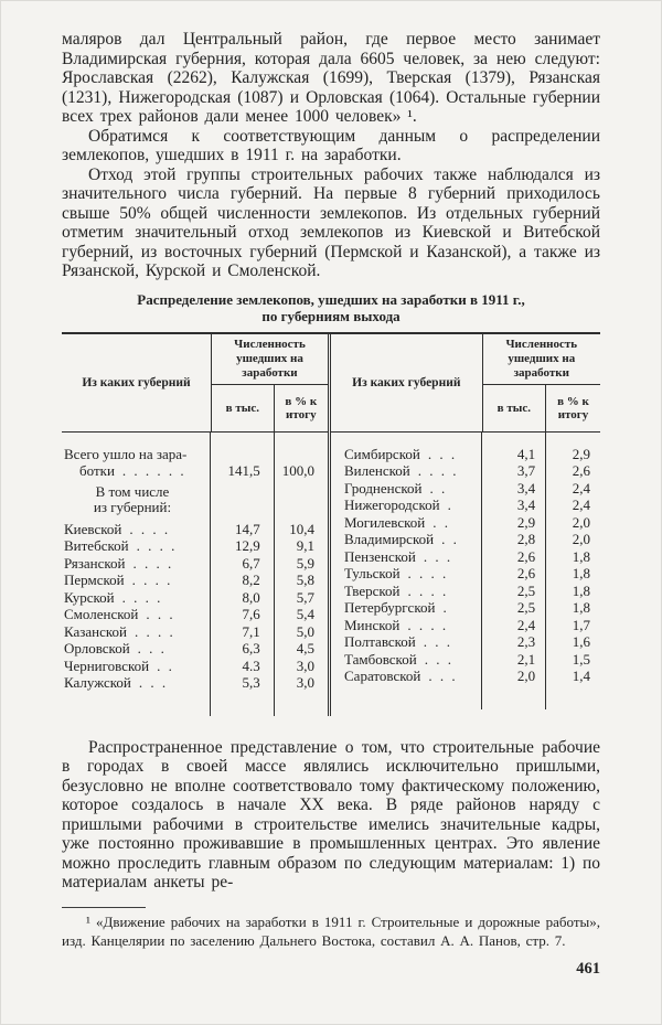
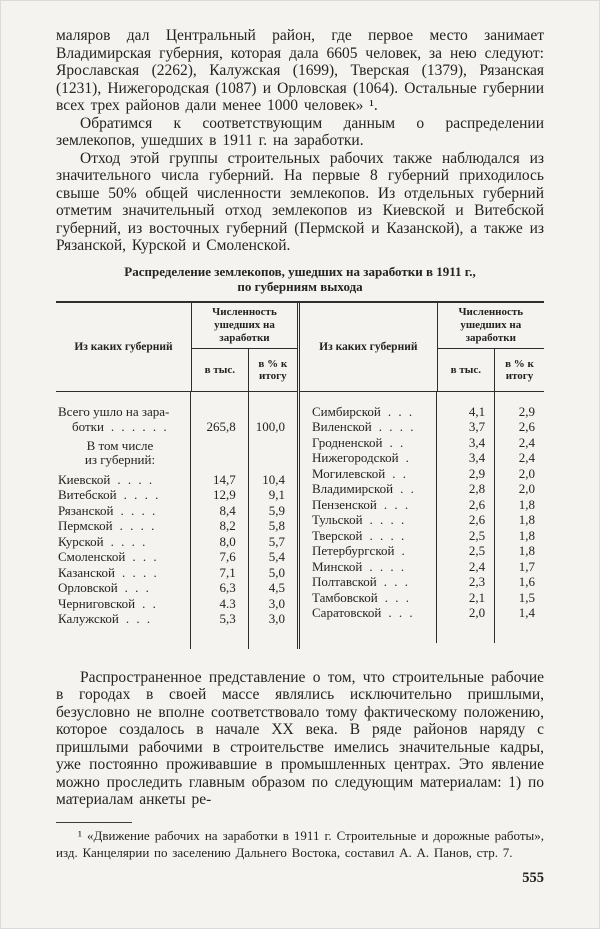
  маляров дал Центральный район, где первое место занимает Владимирская губерния, которая дала 6605 человек, за нею следуют: Ярославская (2262), Калужская (1699), Тверская (1379), Рязанская (1231), Нижегородская (1087) и Орловская (1064). Остальные губернии всех трех районов дали менее 1000 человек» ¹.
  Обратимся к соответствующим данным о распределении землекопов, ушедших в 1911 г. на заработки.
  Отход этой группы строительных рабочих также наблюдался из значительного числа губерний. На первые 8 губерний приходилось свыше 50% общей численности землекопов. Из отдельных губерний отметим значительный отход землекопов из Киевской и Витебской губерний, из восточных губерний (Пермской и Казанской), а также из Рязанской, Курской и Смоленской.
  Распределение землекопов, ушедших на заработки в 1911 г.,
  по губерниям выхода
  Из каких губерний
  Численность ушедших на заработки
  в тыс.
  в % к итогу
  Всего ушло на зара-
  ботки . . . . . .
- 141,5
+ 265,8
  100,0
  В том числе
  из губерний:
  Киевской . . . .
  14,7
  10,4
  Витебской . . . .
  12,9
  9,1
  Рязанской . . . .
- 6,7
+ 8,4
  5,9
  Пермской . . . .
  8,2
  5,8
  Курской . . . .
  8,0
  5,7
  Смоленской . . .
  7,6
  5,4
  Казанской . . . .
  7,1
  5,0
  Орловской . . .
  6,3
  4,5
  Черниговской . .
  4.3
  3,0
  Калужской . . .
  5,3
  3,0
  Из каких губерний
  Численность ушедших на заработки
  в тыс.
  в % к итогу
  Симбирской . . .
  4,1
  2,9
  Виленской . . . .
  3,7
  2,6
  Гродненской . .
  3,4
  2,4
  Нижегородской .
  3,4
  2,4
  Могилевской . .
  2,9
  2,0
  Владимирской . .
  2,8
  2,0
  Пензенской . . .
  2,6
  1,8
  Тульской . . . .
  2,6
  1,8
  Тверской . . . .
  2,5
  1,8
  Петербургской .
  2,5
  1,8
  Минской . . . .
  2,4
  1,7
  Полтавской . . .
  2,3
  1,6
  Тамбовской . . .
  2,1
  1,5
  Саратовской . . .
  2,0
  1,4
  Распространенное представление о том, что строительные рабочие в городах в своей массе являлись исключительно пришлыми, безусловно не вполне соответствовало тому фактическому положению, которое создалось в начале XX века. В ряде районов наряду с пришлыми рабочими в строительстве имелись значительные кадры, уже постоянно проживавшие в промышленных центрах. Это явление можно проследить главным образом по следующим материалам: 1) по материалам анкеты ре-
  ¹ «Движение рабочих на заработки в 1911 г. Строительные и дорожные работы», изд. Канцелярии по заселению Дальнего Востока, составил А. А. Панов, стр. 7.
- 461
+ 555
